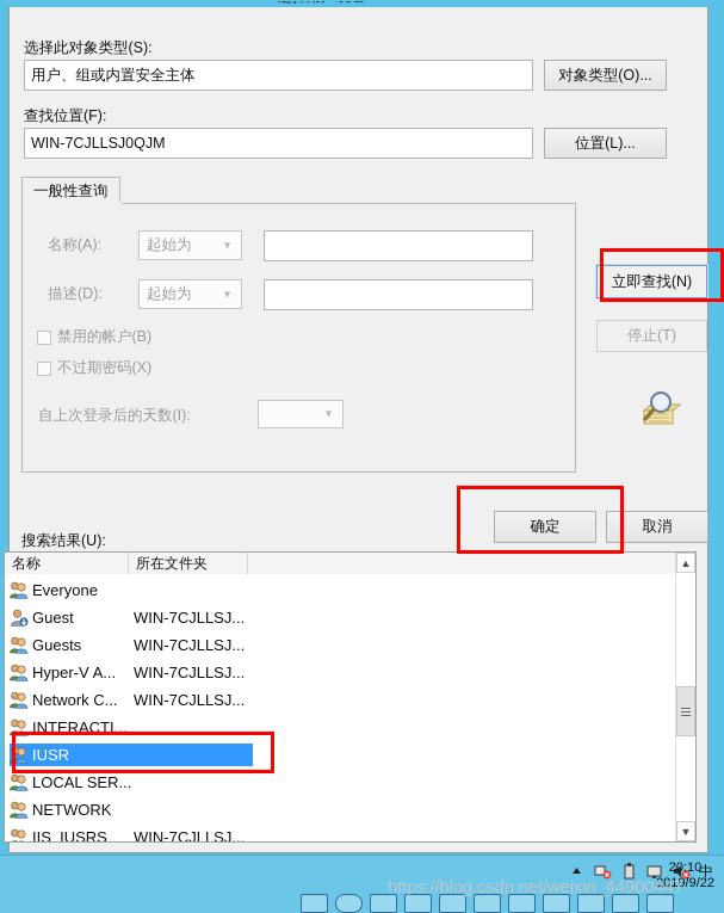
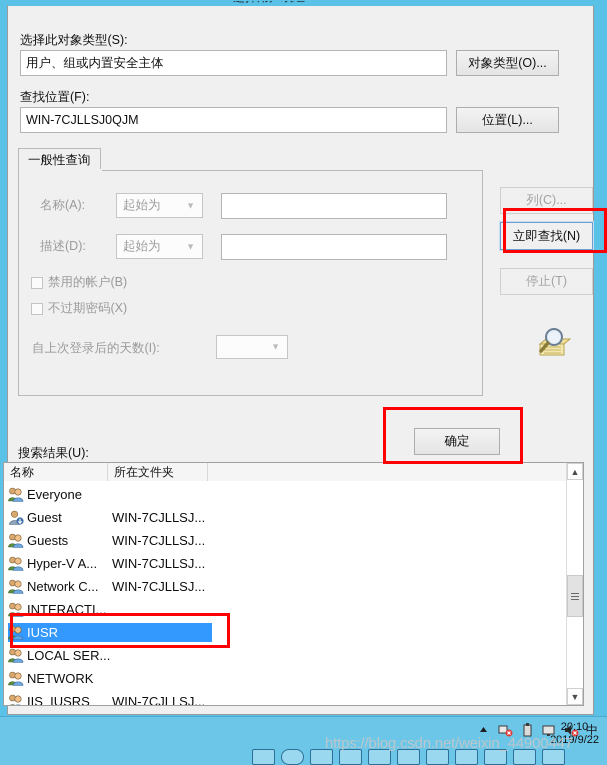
  选择此对象类型(S):
  用户、组或内置安全主体
  对象类型(O)...
  查找位置(F):
  WIN-7CJLLSJ0QJM
  位置(L)...
  一般性查询
  名称(A):
  起始为
  ▼
  描述(D):
  起始为
  ▼
  禁用的帐户(B)
  不过期密码(X)
  自上次登录后的天数(I):
  ▼
+ 列(C)...
  立即查找(N)
  停止(T)
  确定
- 取消
  搜索结果(U):
  名称
  所在文件夹
  Everyone
  Guest
  WIN-7CJLLSJ...
  Guests
  WIN-7CJLLSJ...
  Hyper-V A...
  WIN-7CJLLSJ...
  Network C...
  WIN-7CJLLSJ...
  INTERACTI...
  IUSR
  LOCAL SER...
  NETWORK
  IIS_IUSRS
  WIN-7CJLLSJ...
  ▲
  ▼
  中
  20:10
  2019/9/22
  https://blog.csdn.net/weixin_44900447
